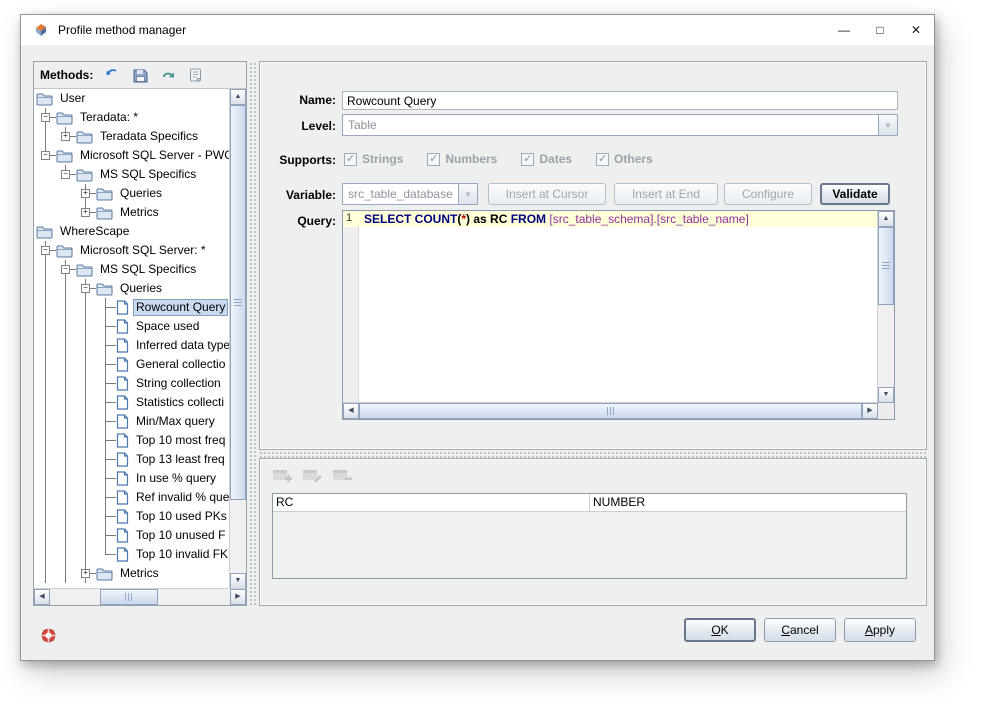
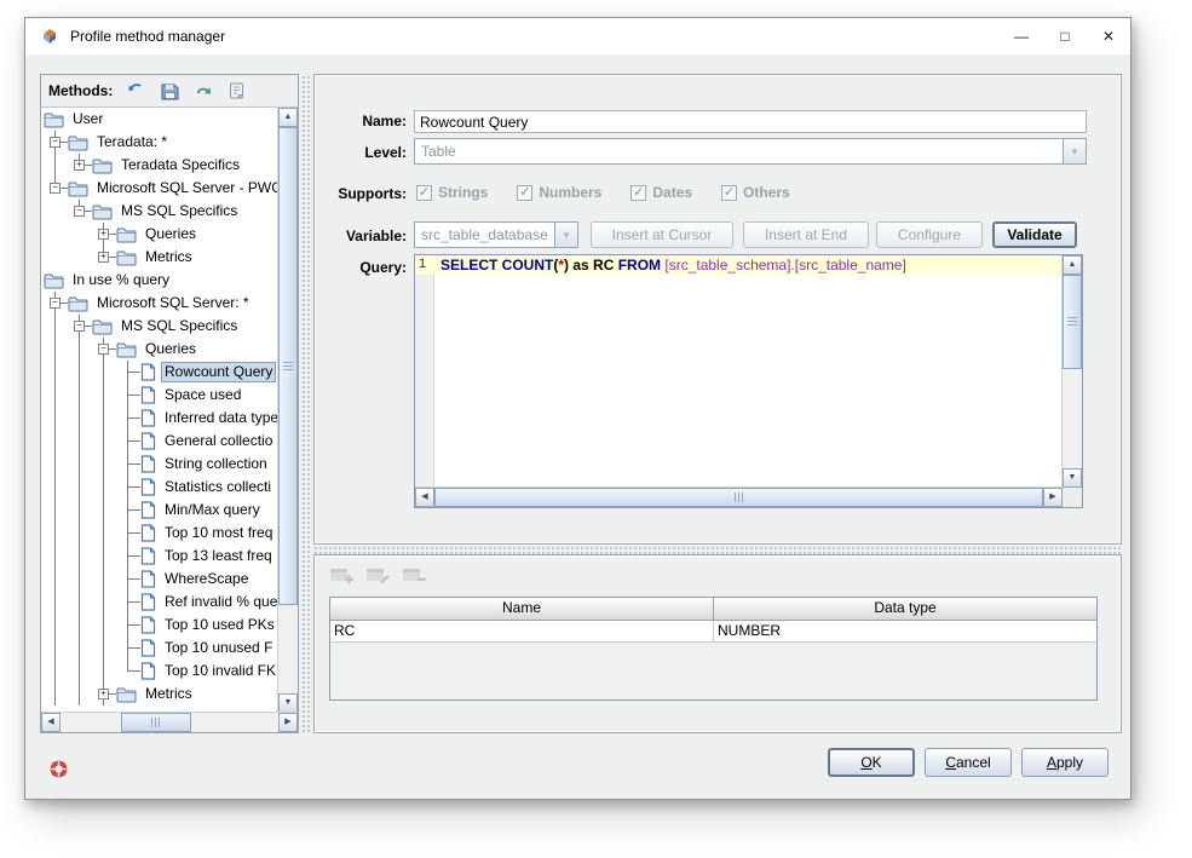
  Profile method manager
  —
  □
  ✕
  Methods:
  User
  −
  Teradata: *
  +
  Teradata Specifics
  −
  Microsoft SQL Server - PW
  −
  MS SQL Specifics
  +
  Queries
  +
  Metrics
- WhereScape
+ In use % query
  −
  Microsoft SQL Server: *
  −
  MS SQL Specifics
  −
  Queries
  Rowcount Query
  Space used
  Inferred data type
  General collectio
  String collection
  Statistics collecti
  Min/Max query
  Top 10 most freq
  Top 13 least freq
- In use % query
+ WhereScape
  Ref invalid % que
  Top 10 used PKs
  Top 10 unused F
  Top 10 invalid FK
  +
  Metrics
  Name:
  Rowcount Query
  Level:
  Table
  ▼
  Supports:
  ✓
  Strings
  ✓
  Numbers
  ✓
  Dates
  ✓
  Others
  Variable:
  src_table_database
  ▼
  Insert at Cursor
  Insert at End
  Configure
  Validate
  Query:
  1
  SELECT COUNT(*) as RC FROM [src_table_schema].[src_table_name]
+ Name
+ Data type
  RC
  NUMBER
  OK
  Cancel
  Apply
